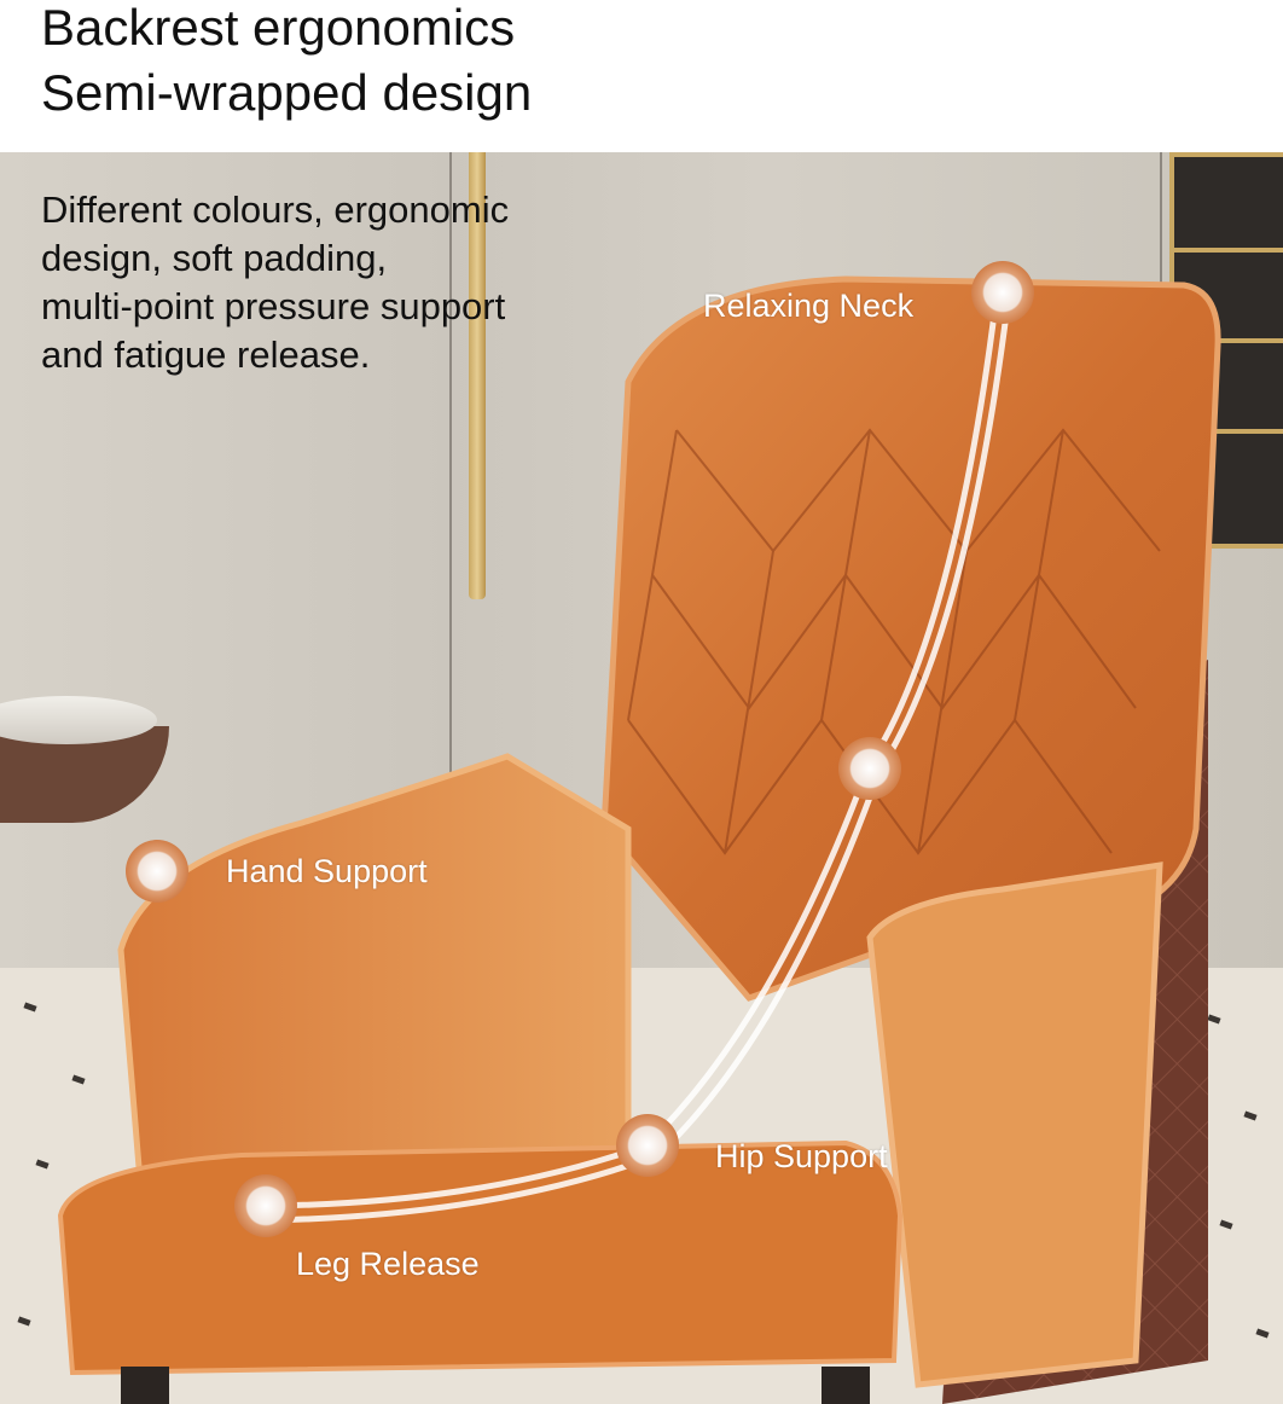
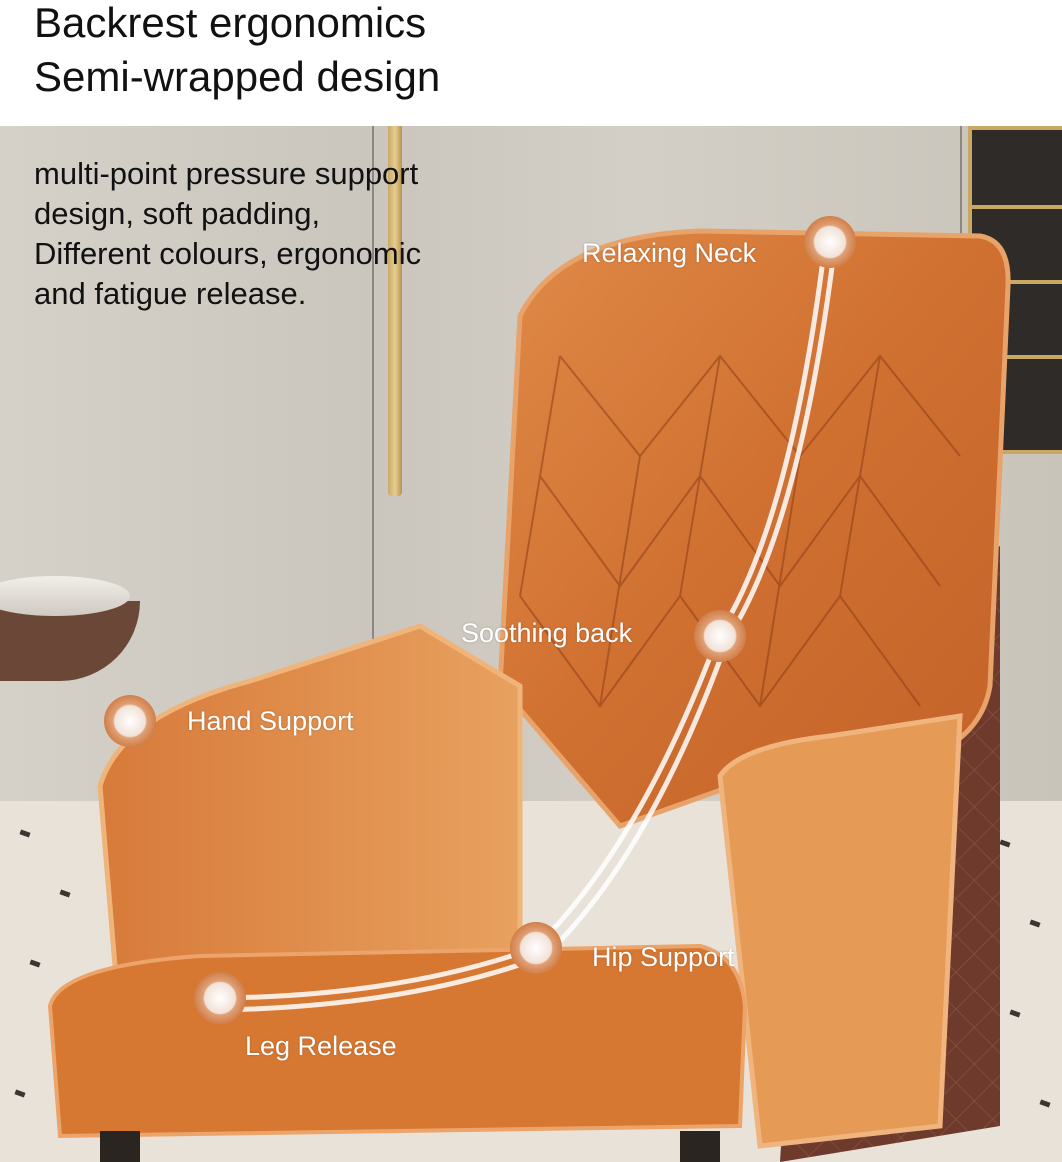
  Backrest ergonomics
  Semi-wrapped design
- Different colours, ergonomic
+ multi-point pressure support
  design, soft padding,
- multi-point pressure support
+ Different colours, ergonomic
  and fatigue release.
  Relaxing Neck
+ Soothing back
  Hand Support
  Hip Support
  Leg Release
